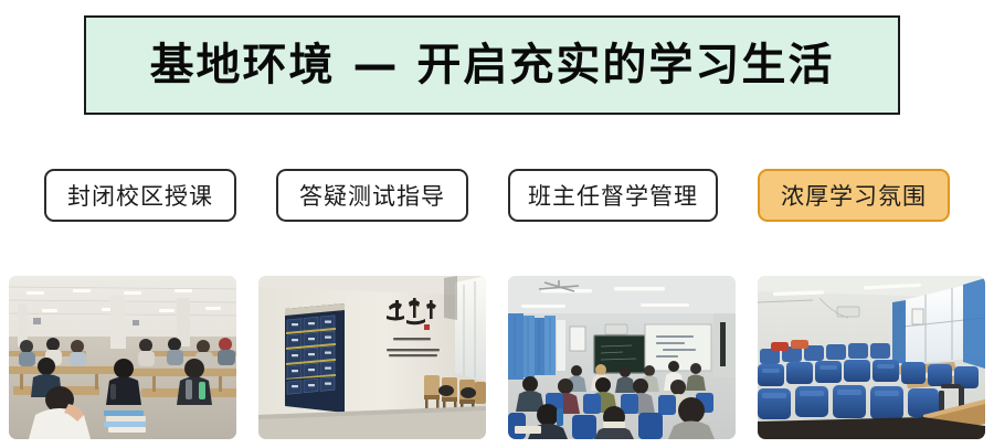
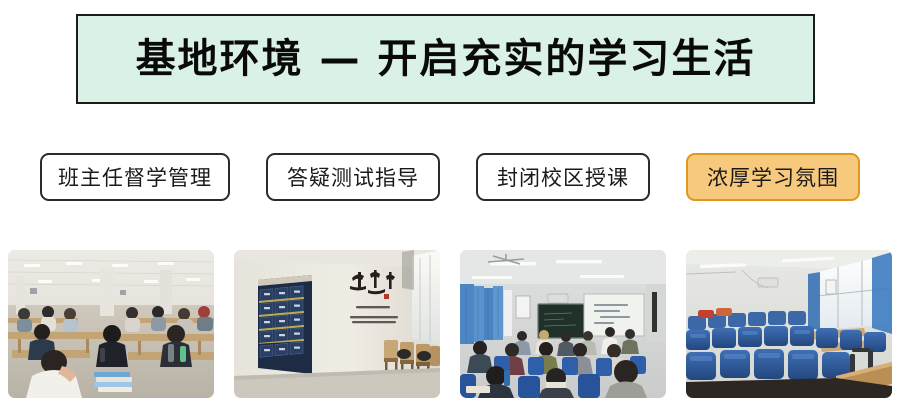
  基地环境 — 开启充实的学习生活
- 封闭校区授课
+ 班主任督学管理
  答疑测试指导
- 班主任督学管理
+ 封闭校区授课
  浓厚学习氛围
